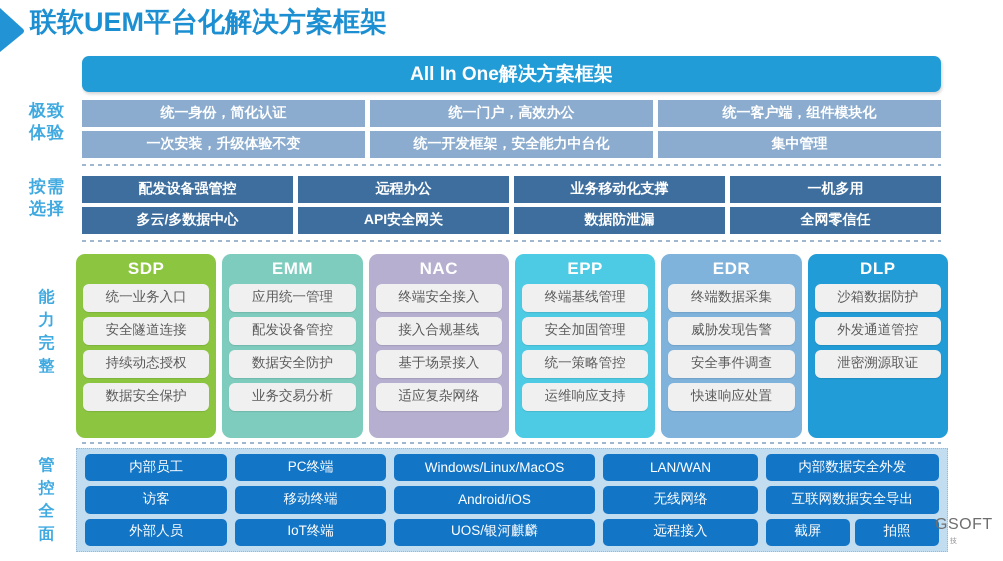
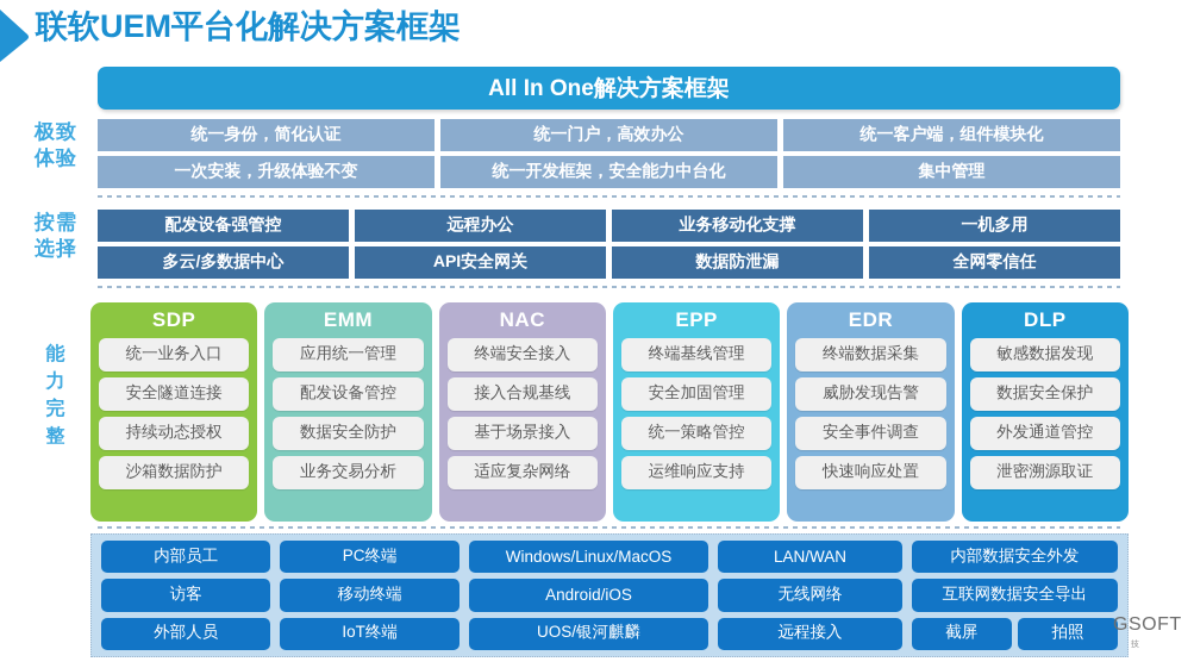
  联软UEM平台化解决方案框架
  All In One解决方案框架
  极致
  体验
  统一身份，简化认证
  统一门户，高效办公
  统一客户端，组件模块化
  一次安装，升级体验不变
  统一开发框架，安全能力中台化
  集中管理
  按需
  选择
  配发设备强管控
  远程办公
  业务移动化支撑
  一机多用
  多云/多数据中心
  API安全网关
  数据防泄漏
  全网零信任
  能
  力
  完
  整
  SDP
  统一业务入口
  安全隧道连接
  持续动态授权
- 数据安全保护
+ 沙箱数据防护
  EMM
  应用统一管理
  配发设备管控
  数据安全防护
  业务交易分析
  NAC
  终端安全接入
  接入合规基线
  基于场景接入
  适应复杂网络
  EPP
  终端基线管理
  安全加固管理
  统一策略管控
  运维响应支持
  EDR
  终端数据采集
  威胁发现告警
  安全事件调查
  快速响应处置
  DLP
+ 敏感数据发现
- 沙箱数据防护
+ 数据安全保护
  外发通道管控
  泄密溯源取证
- 管
- 控
- 全
- 面
  内部员工
  访客
  外部人员
  PC终端
  移动终端
  IoT终端
  Windows/Linux/MacOS
  Android/iOS
  UOS/银河麒麟
  LAN/WAN
  无线网络
  远程接入
  内部数据安全外发
  互联网数据安全导出
  截屏
  拍照
  GSOFT
